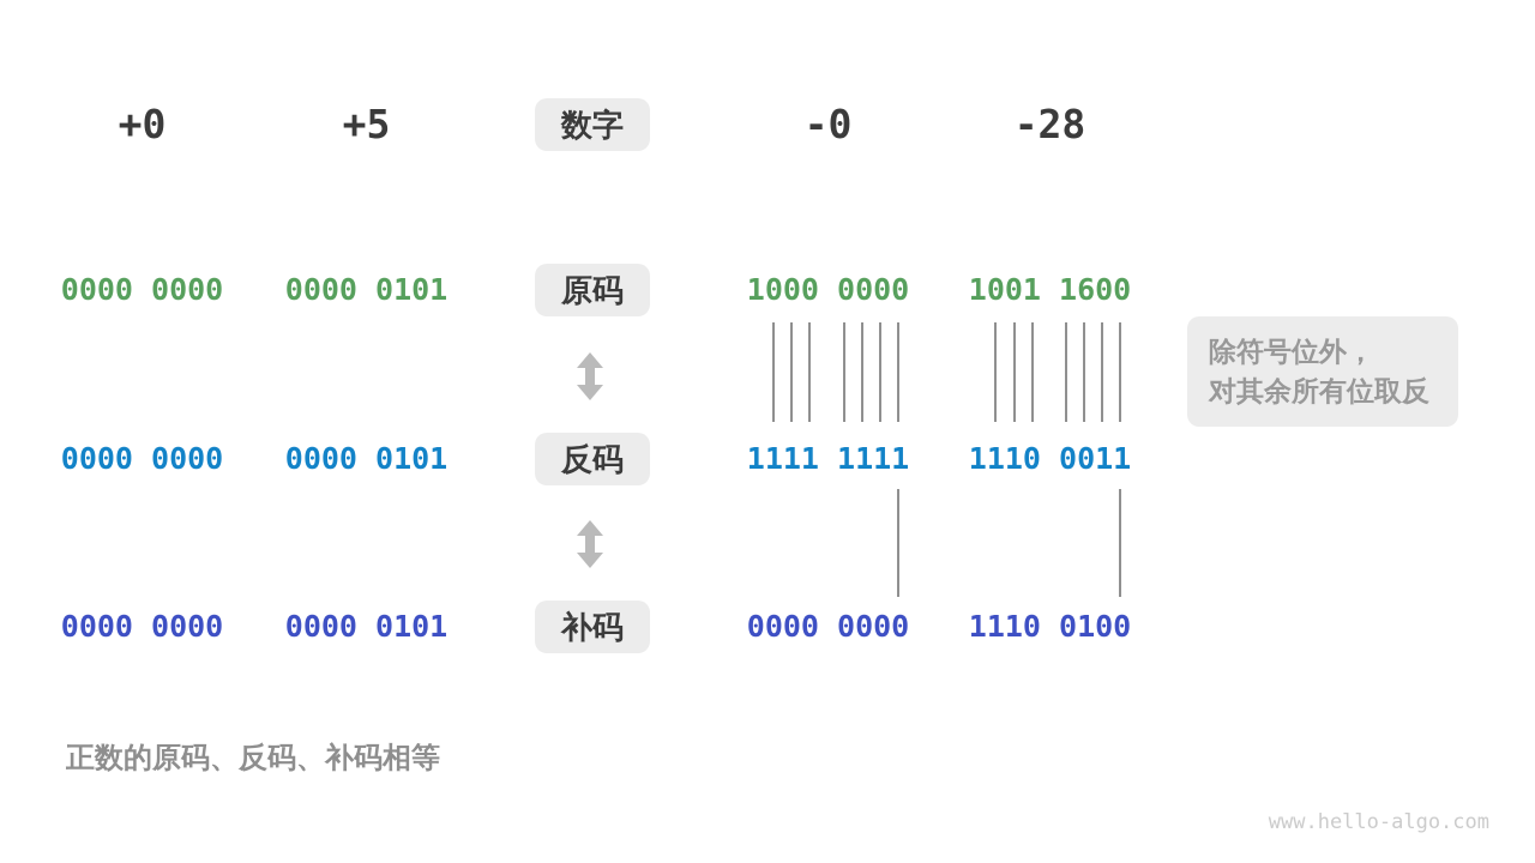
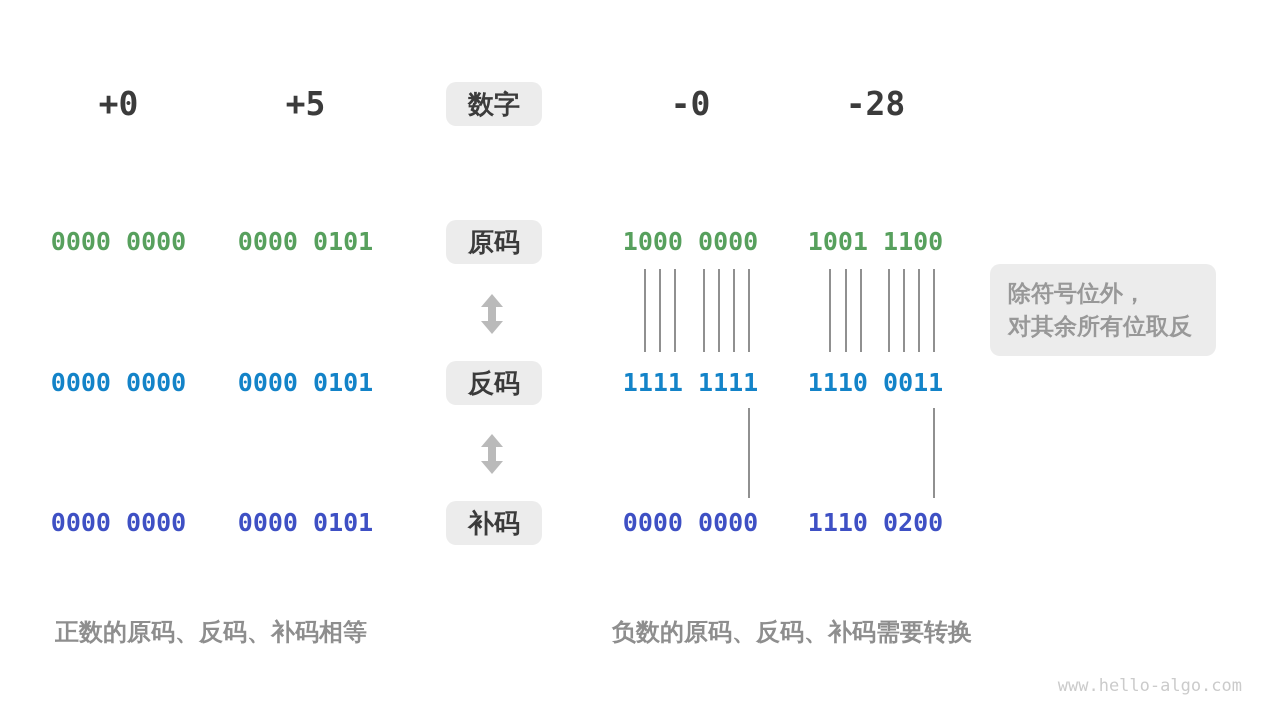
  +0
  +5
  数字
  -0
  -28
  0000 0000
  0000 0101
  原码
  1000 0000
- 1001 1600
+ 1001 1100
  除符号位外，
  对其余所有位取反
  0000 0000
  0000 0101
  反码
  1111 1111
  1110 0011
  0000 0000
  0000 0101
  补码
  0000 0000
- 1110 0100
+ 1110 0200
  正数的原码、反码、补码相等
+ 负数的原码、反码、补码需要转换
  www.hello-algo.com
